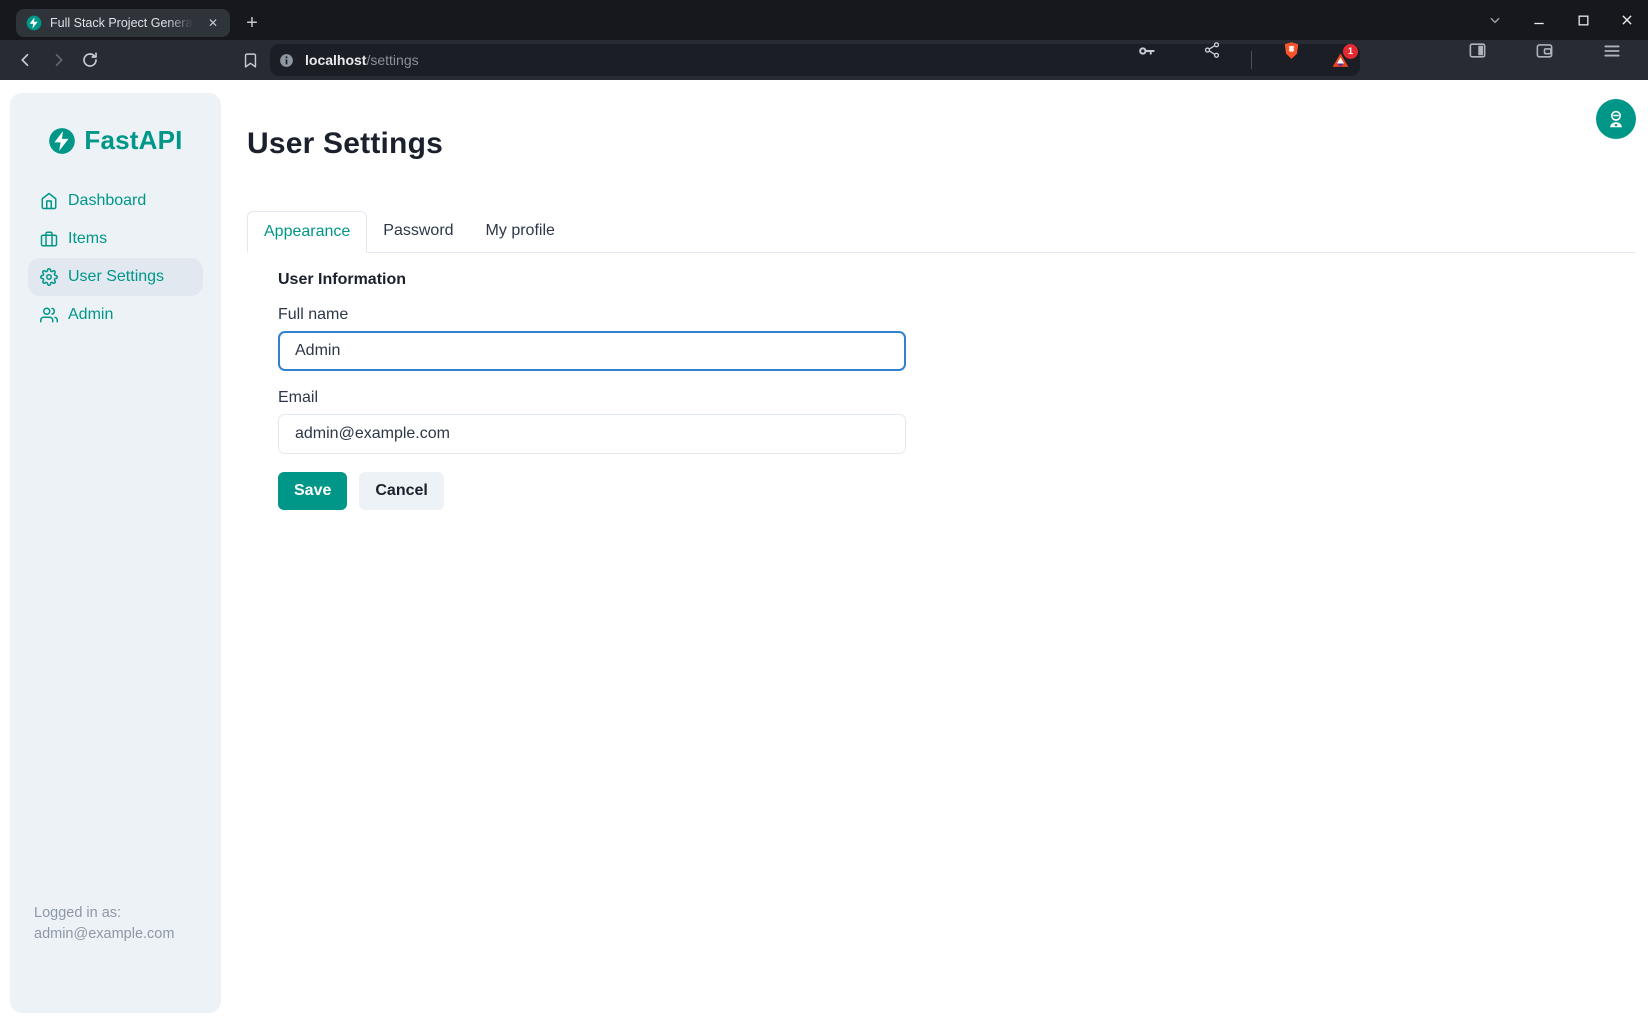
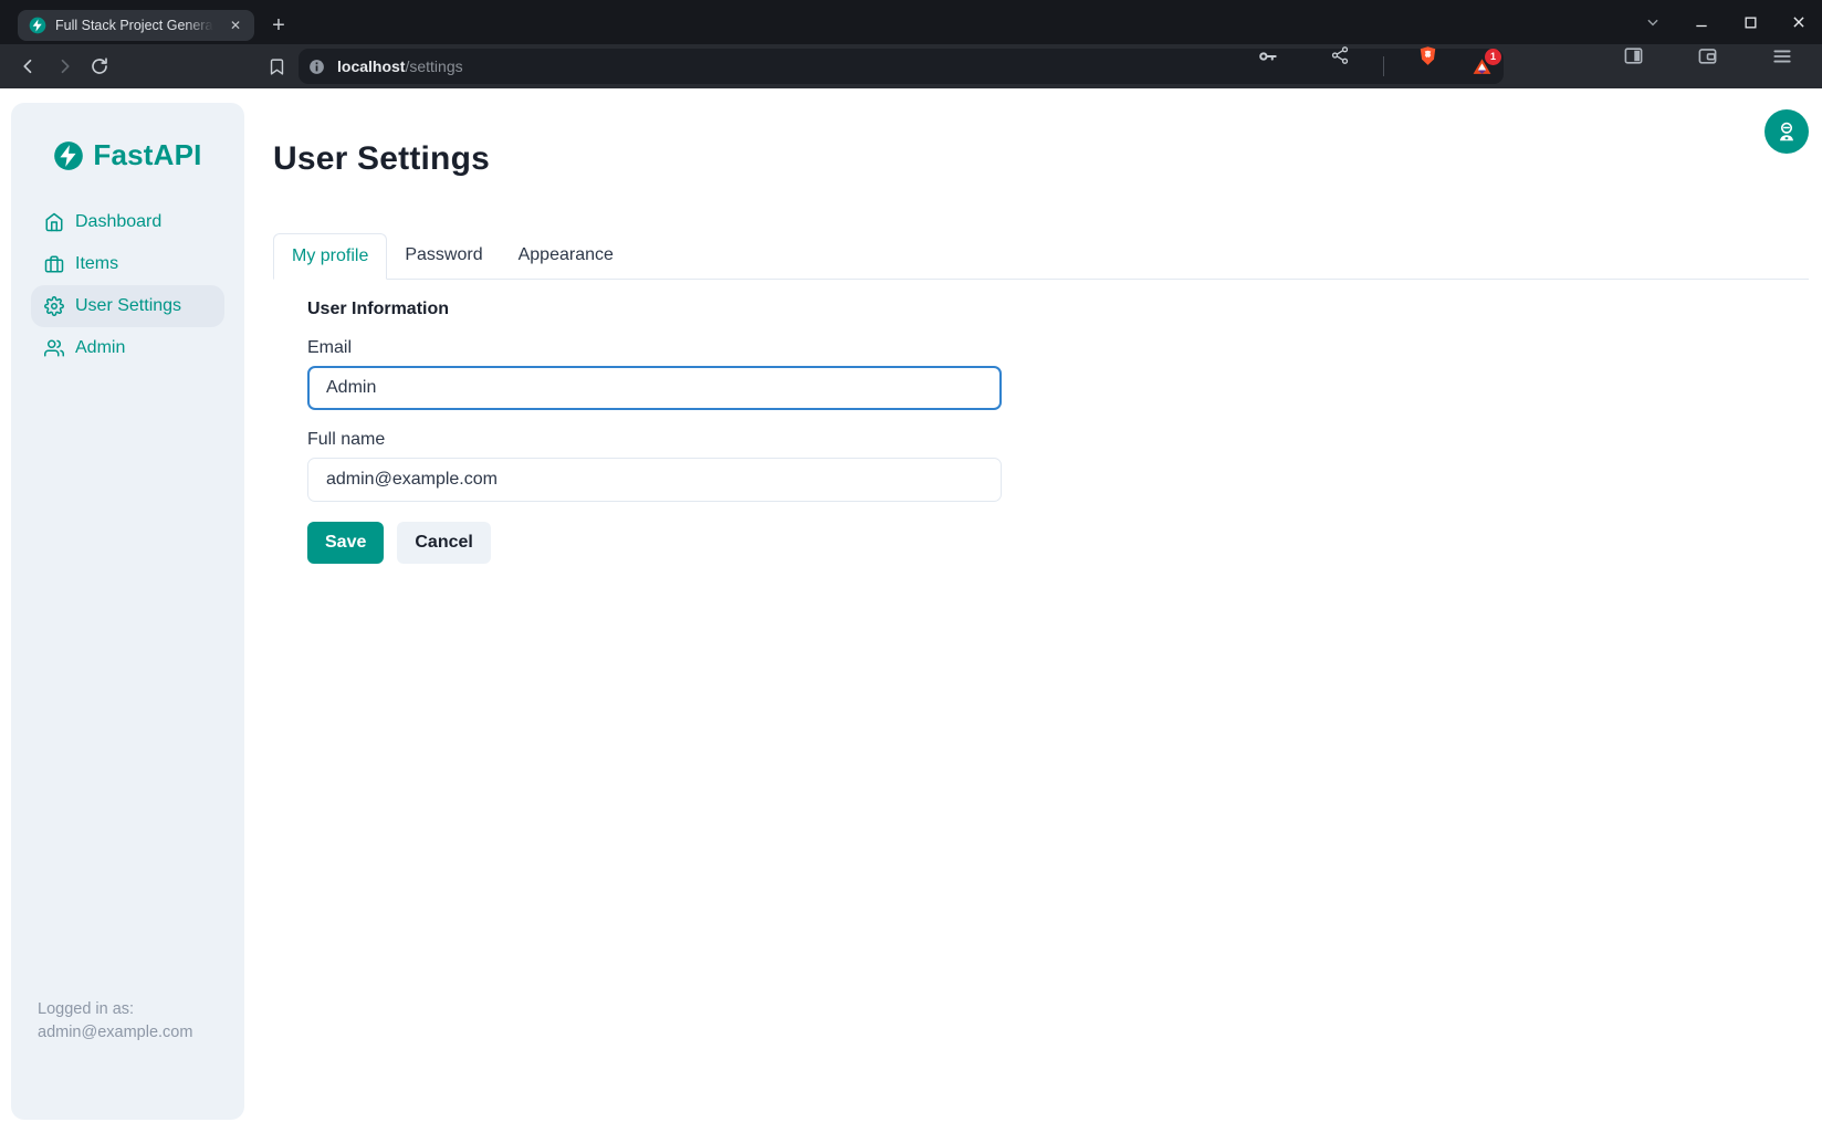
  Full Stack Project Genera
  ✕
  +
  localhost
  /settings
  1
  FastAPI
  Dashboard
  Items
  User Settings
  Admin
  Logged in as:
  admin@example.com
  User Settings
- Appearance
+ My profile
  Password
- My profile
+ Appearance
  User Information
- Full name
+ Email
  Admin
- Email
+ Full name
  admin@example.com
  Save
  Cancel
